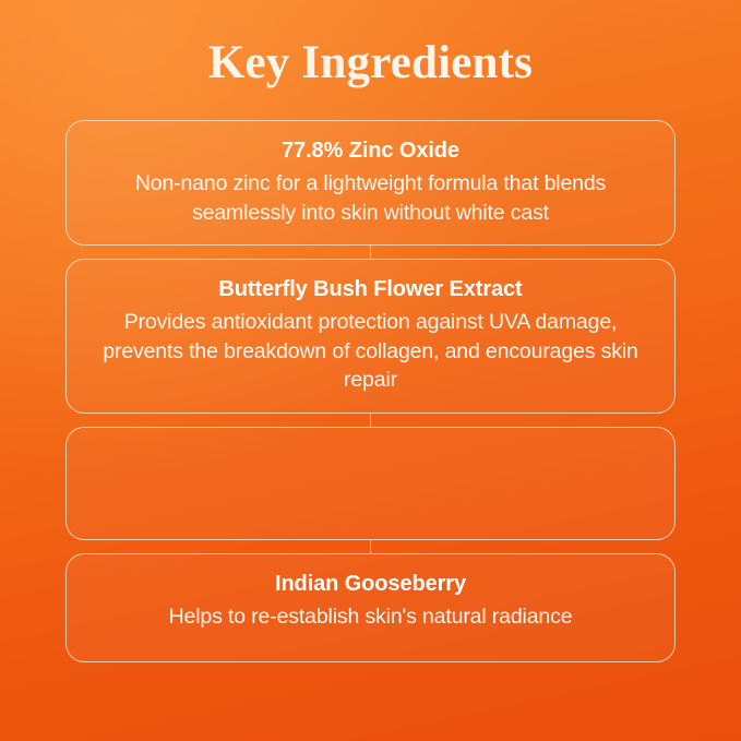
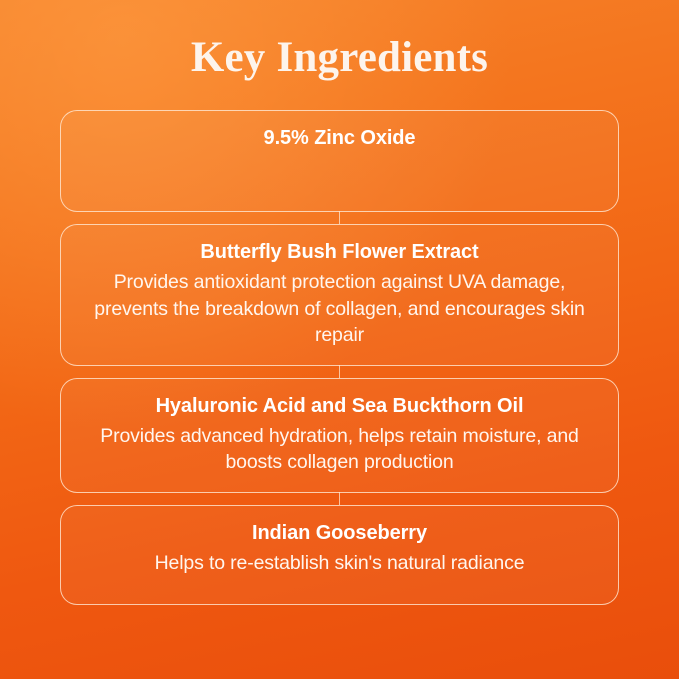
  Key Ingredients
- 77.8% Zinc Oxide
+ 9.5% Zinc Oxide
- Non-nano zinc for a lightweight formula that blends seamlessly into skin without white cast
  Butterfly Bush Flower Extract
  Provides antioxidant protection against UVA damage, prevents the breakdown of collagen, and encourages skin repair
+ Hyaluronic Acid and Sea Buckthorn Oil
+ Provides advanced hydration, helps retain moisture, and boosts collagen production
  Indian Gooseberry
  Helps to re-establish skin's natural radiance
